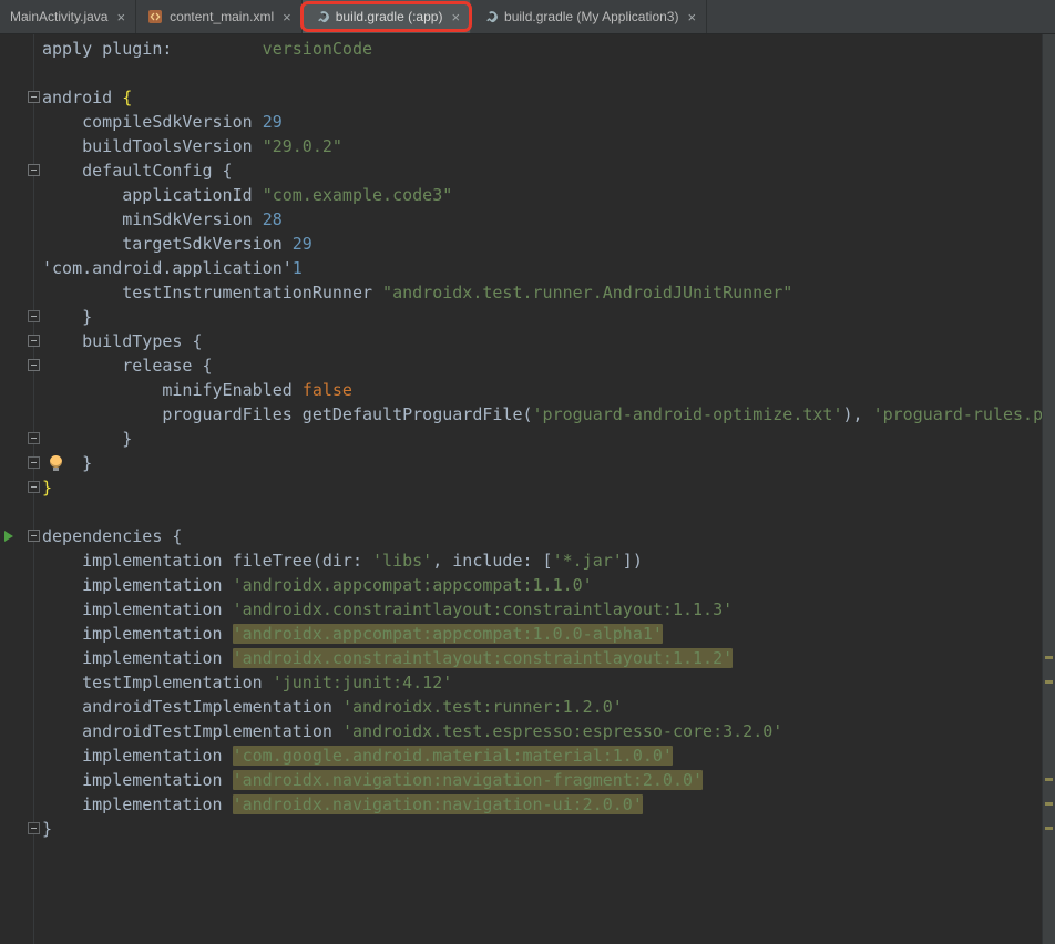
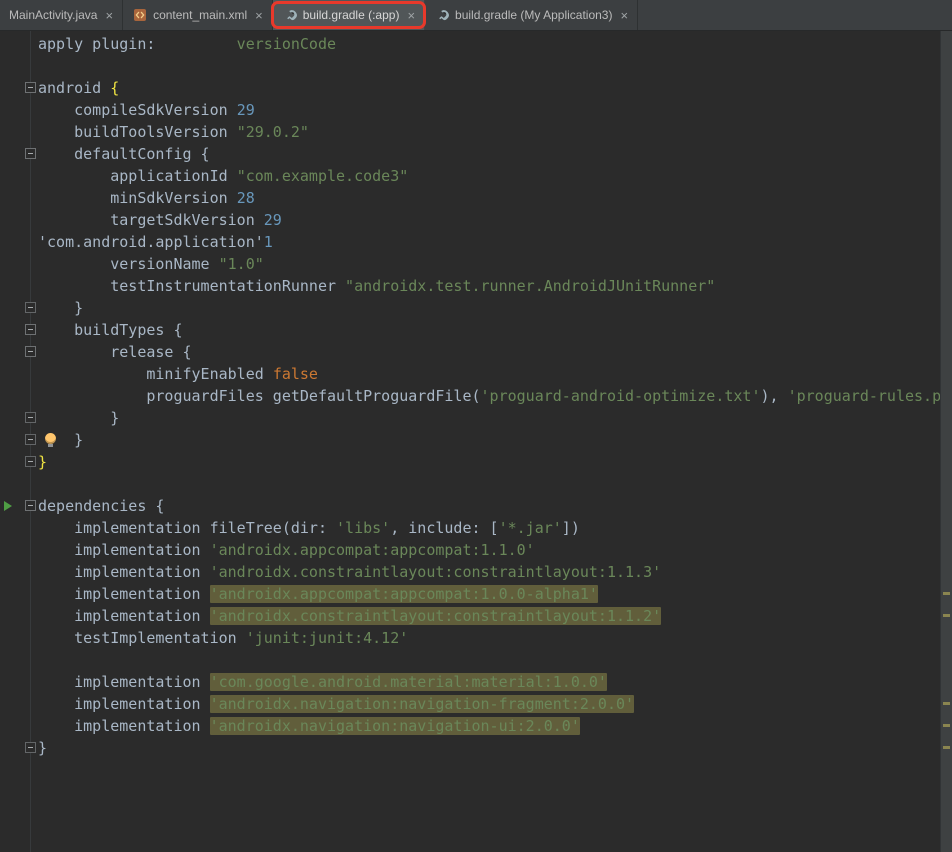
  MainActivity.java
  ×
  content_main.xml
  ×
  build.gradle (:app)
  ×
  build.gradle (My Application3)
  ×
  apply plugin: versionCode
  android {
  compileSdkVersion 29
  buildToolsVersion "29.0.2"
  defaultConfig {
  applicationId "com.example.code3"
  minSdkVersion 28
  targetSdkVersion 29
  'com.android.application'1
+ versionName "1.0"
  testInstrumentationRunner "androidx.test.runner.AndroidJUnitRunner"
  }
  buildTypes {
  release {
  minifyEnabled false
  proguardFiles getDefaultProguardFile('proguard-android-optimize.txt'), 'proguard-rules.p
  }
  }
  }
  dependencies {
  implementation fileTree(dir: 'libs', include: ['*.jar'])
  implementation 'androidx.appcompat:appcompat:1.1.0'
  implementation 'androidx.constraintlayout:constraintlayout:1.1.3'
  implementation 'androidx.appcompat:appcompat:1.0.0-alpha1'
  implementation 'androidx.constraintlayout:constraintlayout:1.1.2'
  testImplementation 'junit:junit:4.12'
- androidTestImplementation 'androidx.test:runner:1.2.0'
- androidTestImplementation 'androidx.test.espresso:espresso-core:3.2.0'
  implementation 'com.google.android.material:material:1.0.0'
  implementation 'androidx.navigation:navigation-fragment:2.0.0'
  implementation 'androidx.navigation:navigation-ui:2.0.0'
  }
